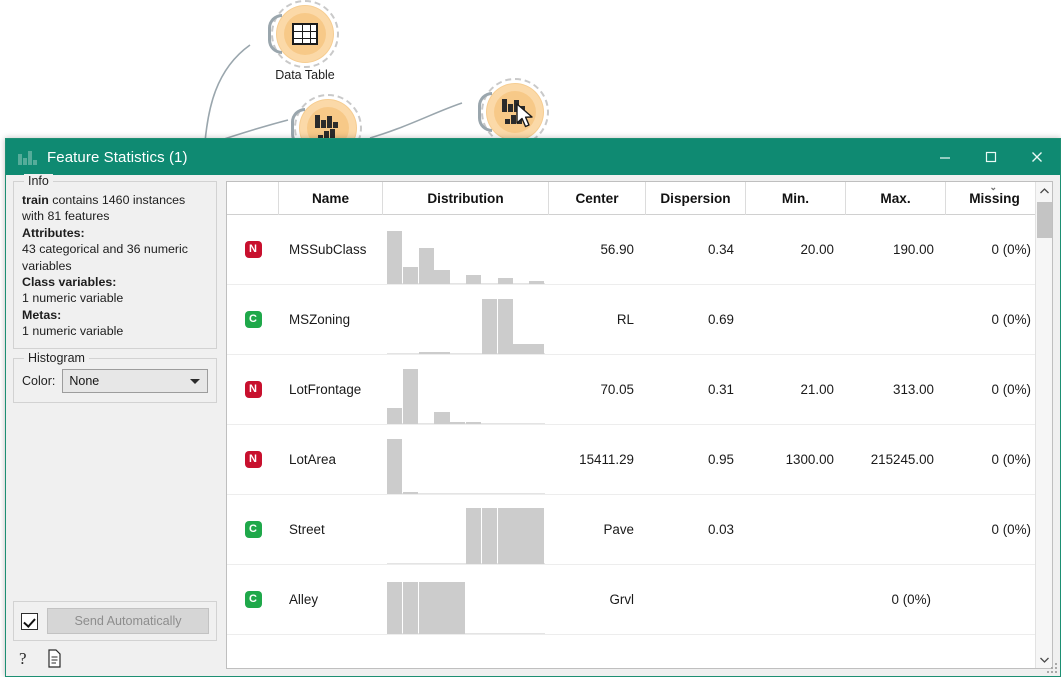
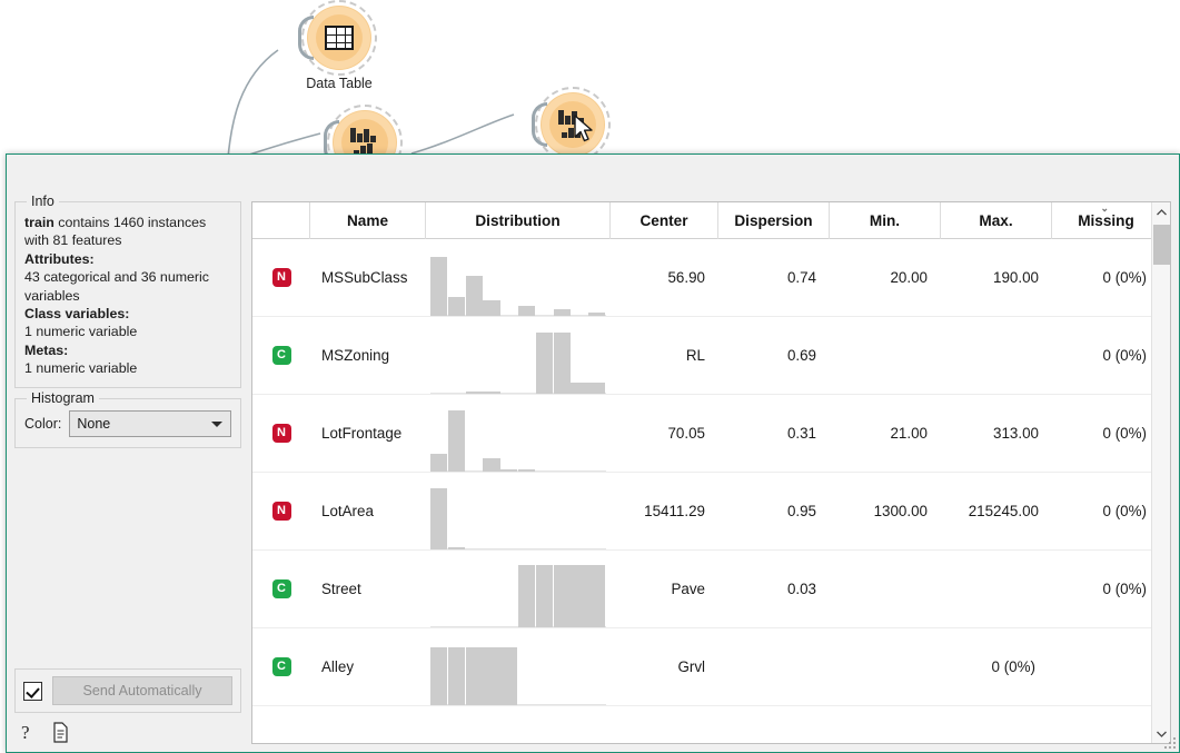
  Data Table
- Feature Statistics (1)
  Info
  train contains 1460 instances with 81 features
  Attributes:
  43 categorical and 36 numeric variables
  Class variables:
  1 numeric variable
  Metas:
  1 numeric variable
  Histogram
  Color:
  None
  Send Automatically
  ?
  Name
  Distribution
  Center
  Dispersion
  Min.
  Max.
  ⌄
  Missing
  N
  MSSubClass
  56.90
- 0.34
+ 0.74
  20.00
  190.00
  0 (0%)
  C
  MSZoning
  RL
  0.69
  0 (0%)
  N
  LotFrontage
  70.05
  0.31
  21.00
  313.00
  0 (0%)
  N
  LotArea
  15411.29
  0.95
  1300.00
  215245.00
  0 (0%)
  C
  Street
  Pave
  0.03
  0 (0%)
  C
  Alley
  Grvl
  0 (0%)
